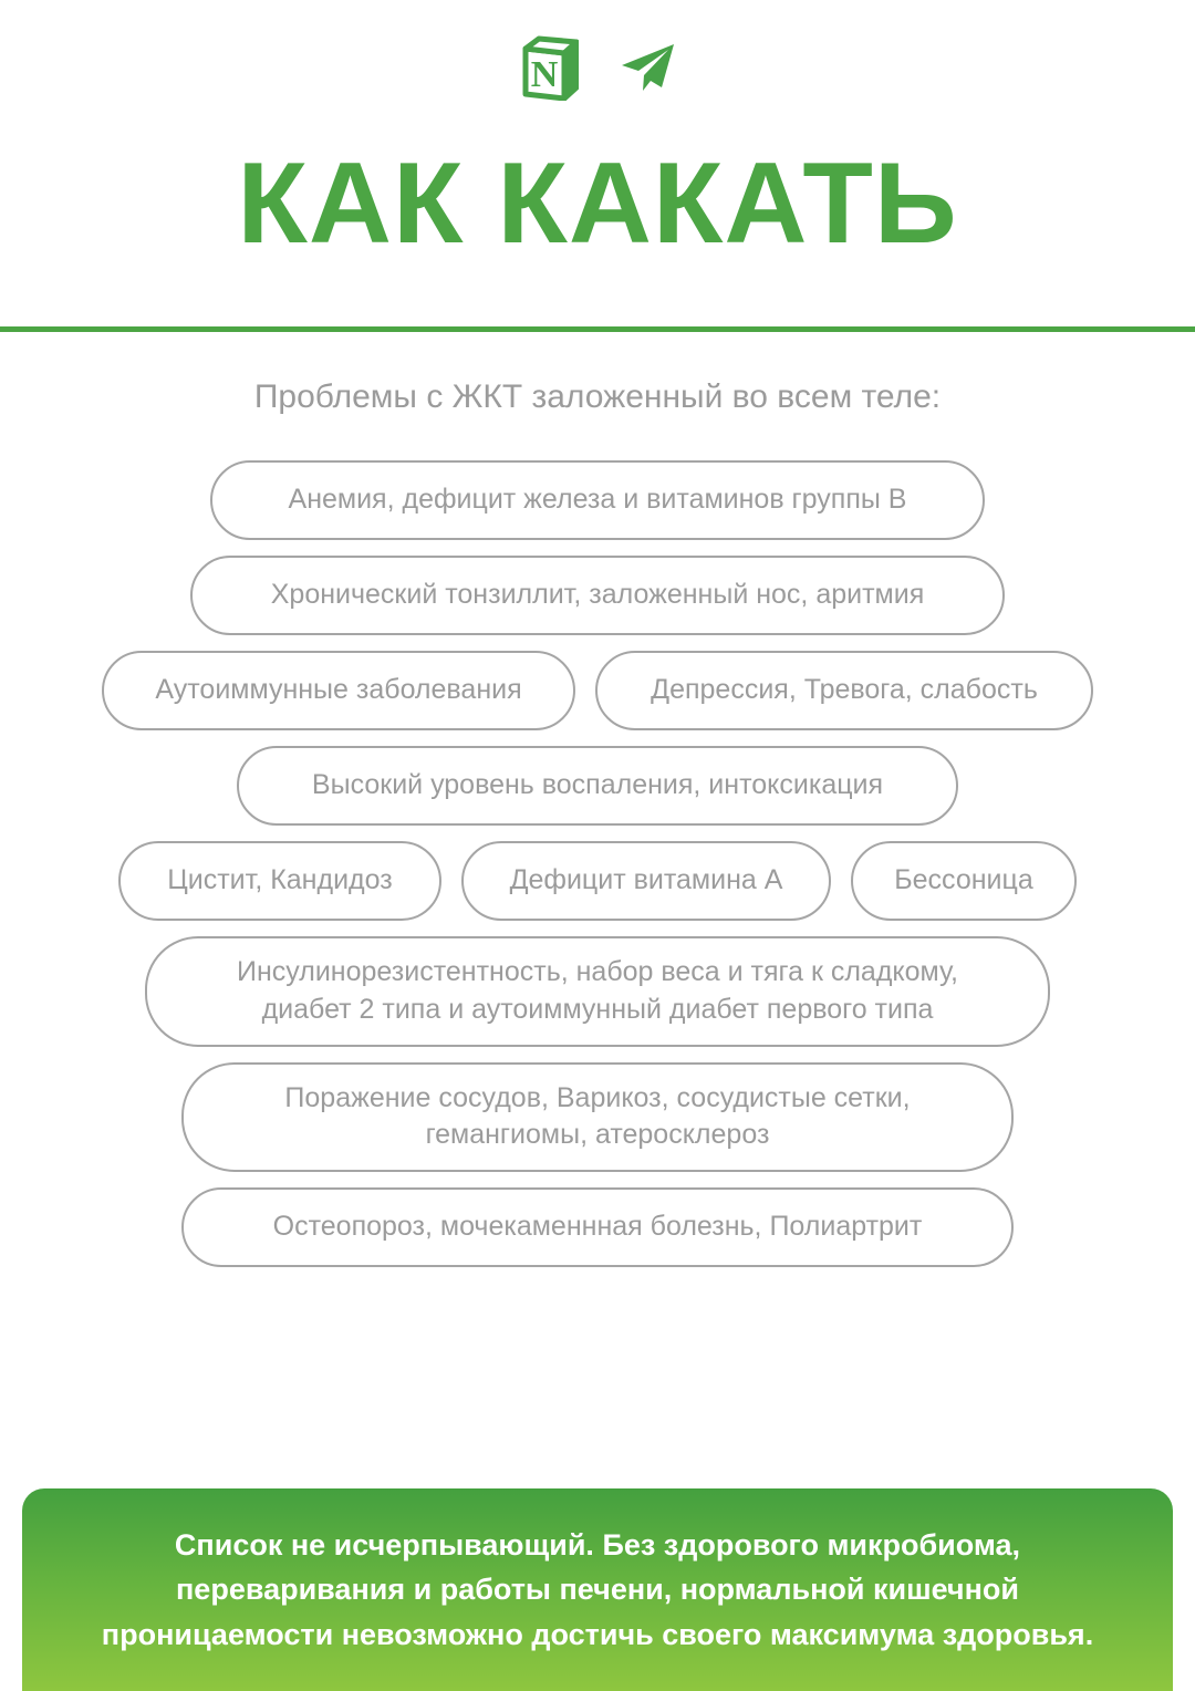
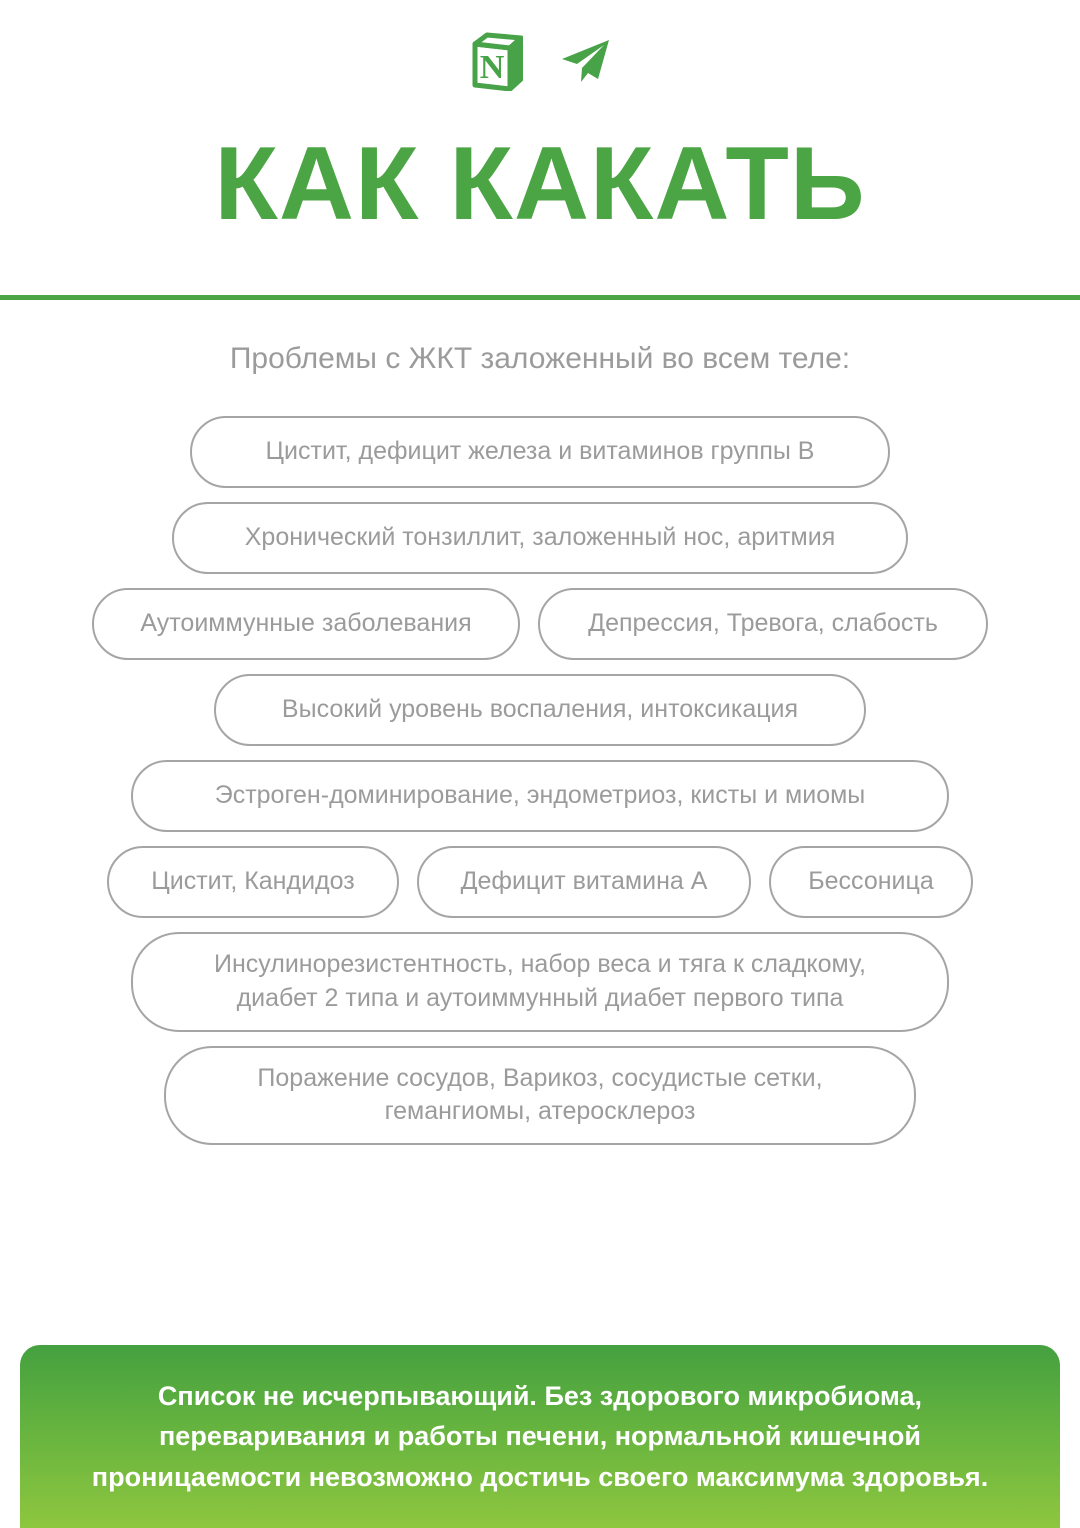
  N
  КАК КАКАТЬ
  Проблемы с ЖКТ заложенный во всем теле:
- Анемия, дефицит железа и витаминов группы B
+ Цистит, дефицит железа и витаминов группы B
  Хронический тонзиллит, заложенный нос, аритмия
  Аутоиммунные заболевания
  Депрессия, Тревога, слабость
  Высокий уровень воспаления, интоксикация
+ Эстроген-доминирование, эндометриоз, кисты и миомы
  Цистит, Кандидоз
  Дефицит витамина А
  Бессоница
  Инсулинорезистентность, набор веса и тяга к сладкому,
  диабет 2 типа и аутоиммунный диабет первого типа
  Поражение сосудов, Варикоз, сосудистые сетки,
  гемангиомы, атеросклероз
- Остеопороз, мочекаменнная болезнь, Полиартрит
  Список не исчерпывающий. Без здорового микробиома,
  переваривания и работы печени, нормальной кишечной
  проницаемости невозможно достичь своего максимума здоровья.
